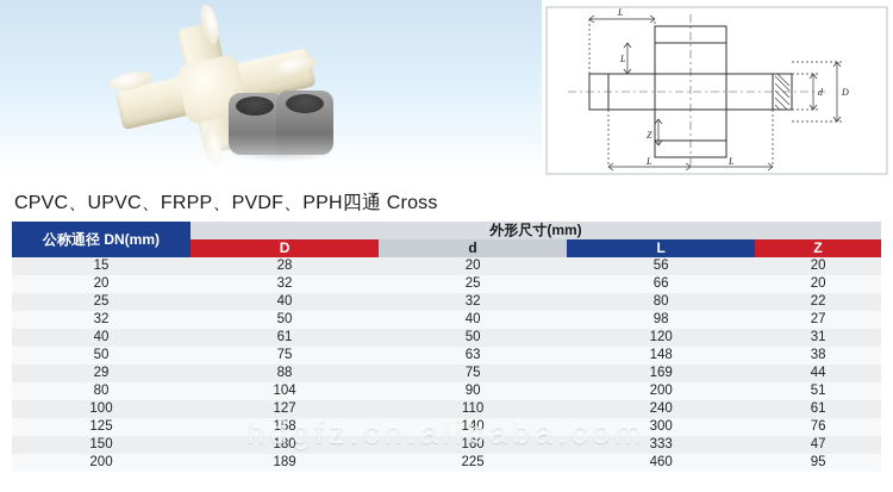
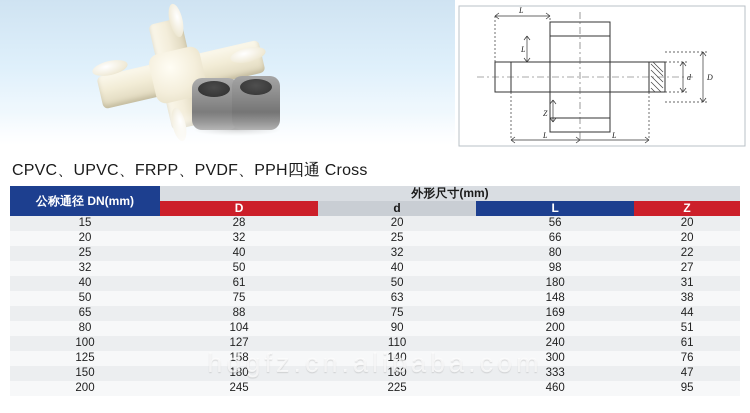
  L
  L
  L
  L
  d
  D
  Z
  CPVC、UPVC、FRPP、PVDF、PPH四通 Cross
  公称通径 DN(mm)	外形尺寸(mm)
  D	d	L	Z
  15	28	20	56	20
  20	32	25	66	20
  25	40	32	80	22
  32	50	40	98	27
- 40	61	50	120	31
+ 40	61	50	180	31
  50	75	63	148	38
- 29	88	75	169	44
+ 65	88	75	169	44
  80	104	90	200	51
  100	127	110	240	61
  125	158	140	300	76
  150	180	160	333	47
- 200	189	225	460	95
+ 200	245	225	460	95
  hdgfz.cn.alibaba.com
